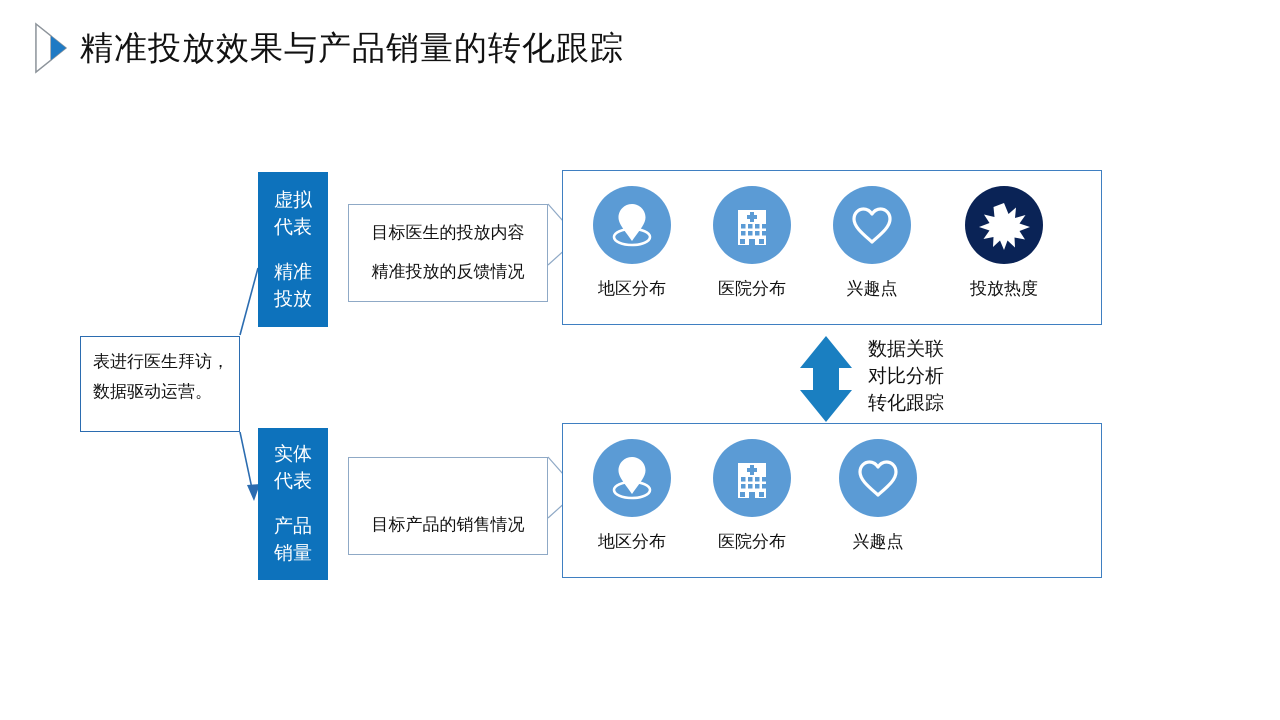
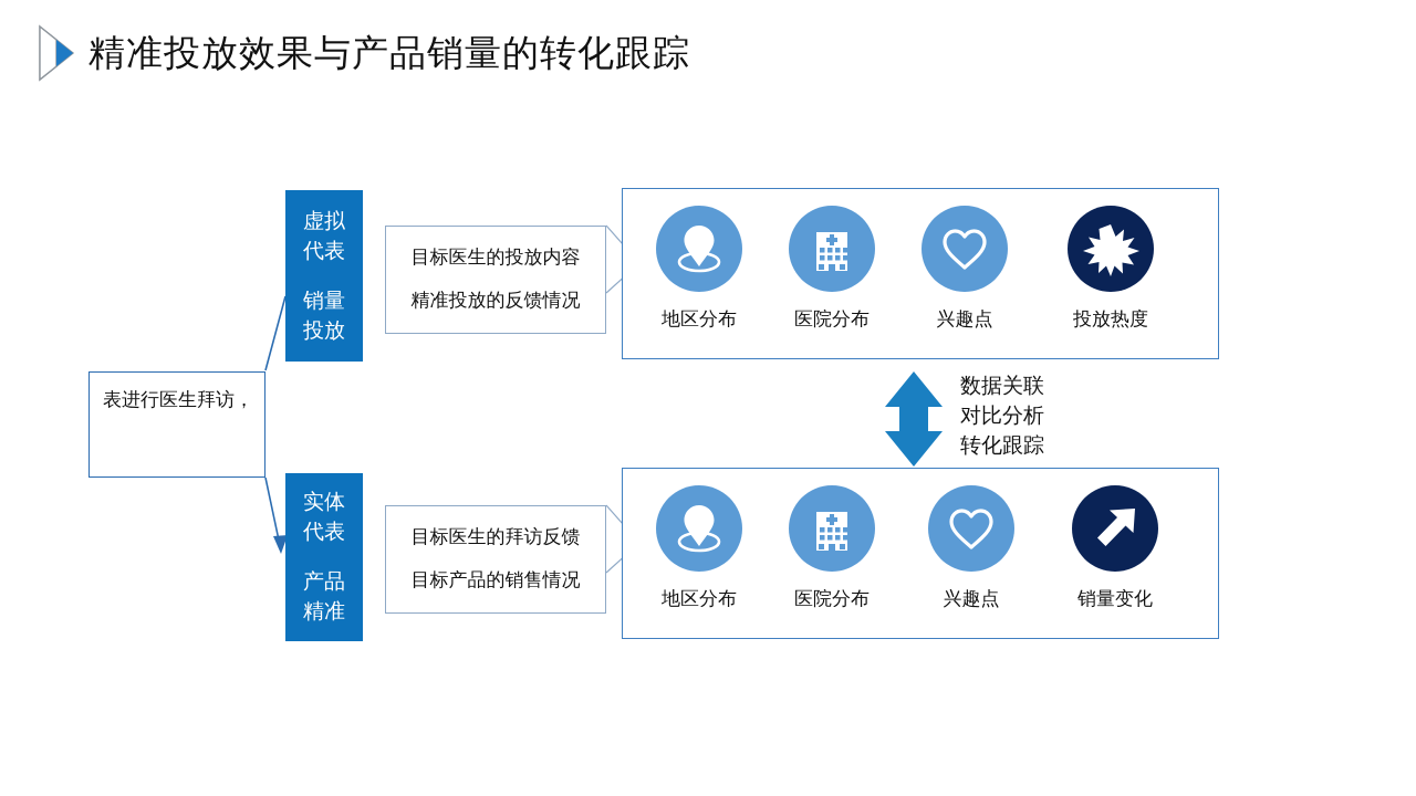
  精准投放效果与产品销量的转化跟踪
  表进行医生拜访，
- 数据驱动运营。
  虚拟
  代表
- 精准
+ 销量
  投放
  目标医生的投放内容
  精准投放的反馈情况
  地区分布
  医院分布
  兴趣点
  投放热度
  数据关联
  对比分析
  转化跟踪
  实体
  代表
  产品
- 销量
+ 精准
+ 目标医生的拜访反馈
  目标产品的销售情况
  地区分布
  医院分布
  兴趣点
+ 销量变化
